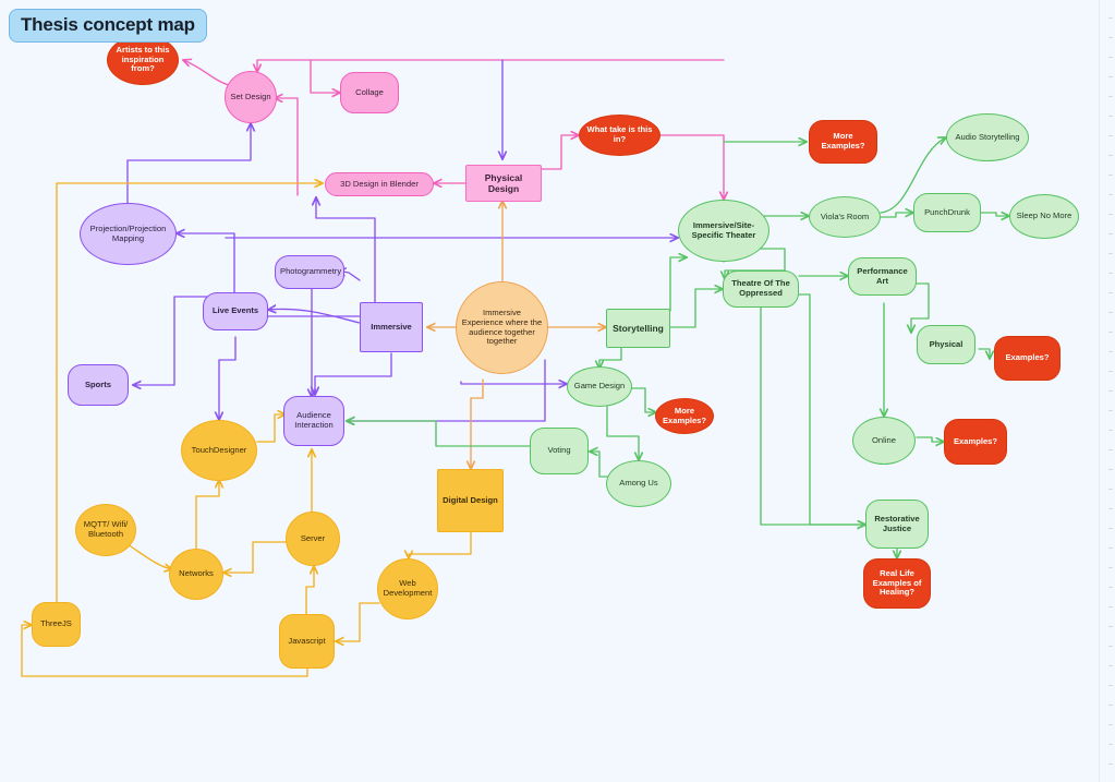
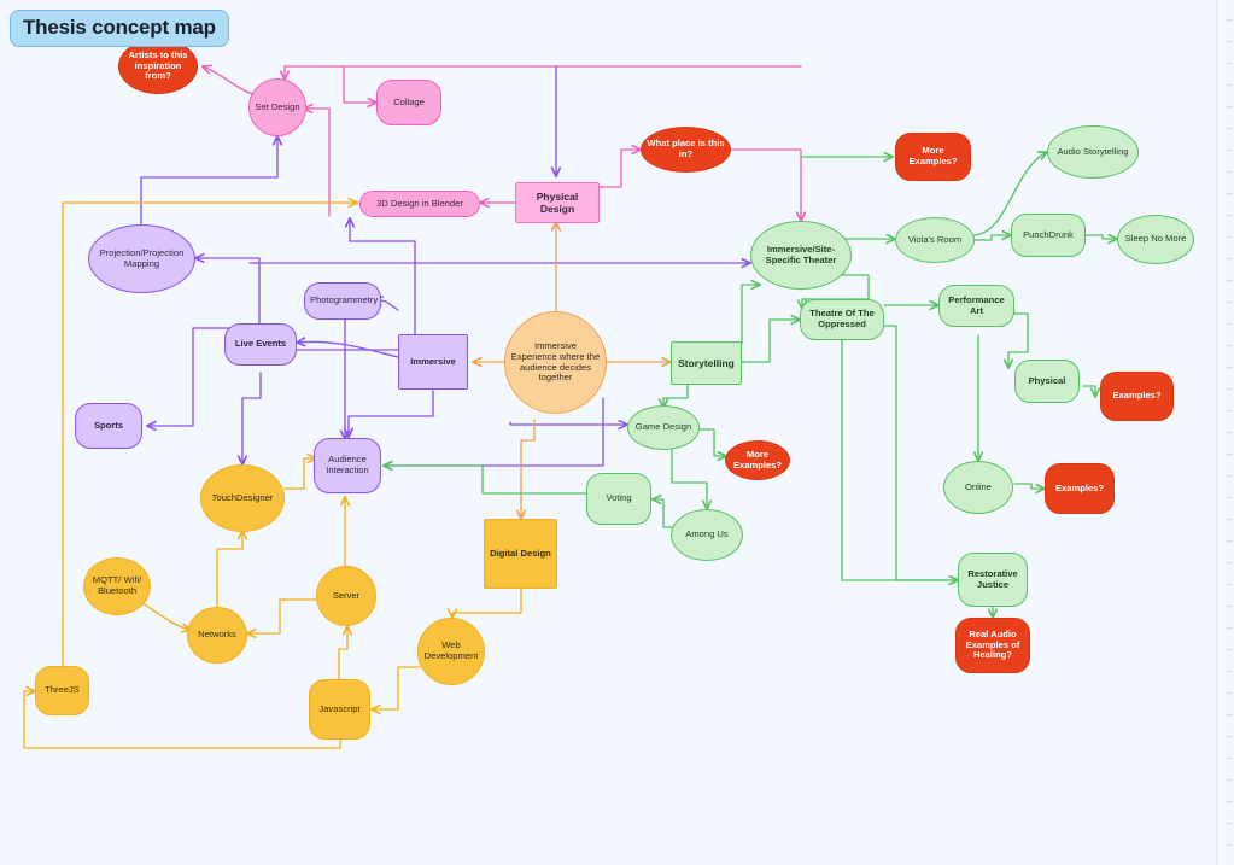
  Artists to this inspiration from?
  Set Design
  Collage
- What take is this in?
+ What place is this in?
  More Examples?
  Audio Storytelling
  3D Design in Blender
  Physical Design
  Viola's Room
  PunchDrunk
  Sleep No More
  Projection/Projection Mapping
  Immersive/Site-Specific Theater
  Photogrammetry
  Theatre Of The Oppressed
  Performance Art
  Live Events
  Immersive
- Immersive Experience where the audience together together
+ Immersive Experience where the audience decides together
  Storytelling
  Physical
  Examples?
  Sports
  Game Design
  More Examples?
  Audience Interaction
  TouchDesigner
  Voting
  Online
  Examples?
  Among Us
  Digital Design
  Restorative Justice
  MQTT/ Wifi/ Bluetooth
  Server
  Networks
  Web Development
- Real Life Examples of Healing?
+ Real Audio Examples of Healing?
  ThreeJS
  Javascript
  Thesis concept map
